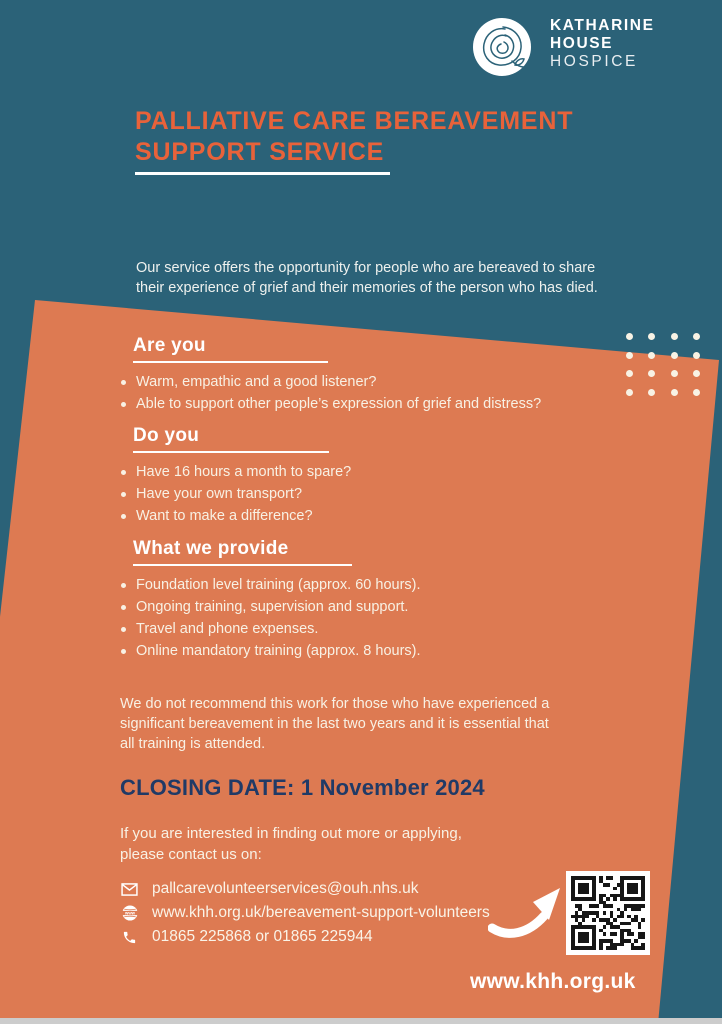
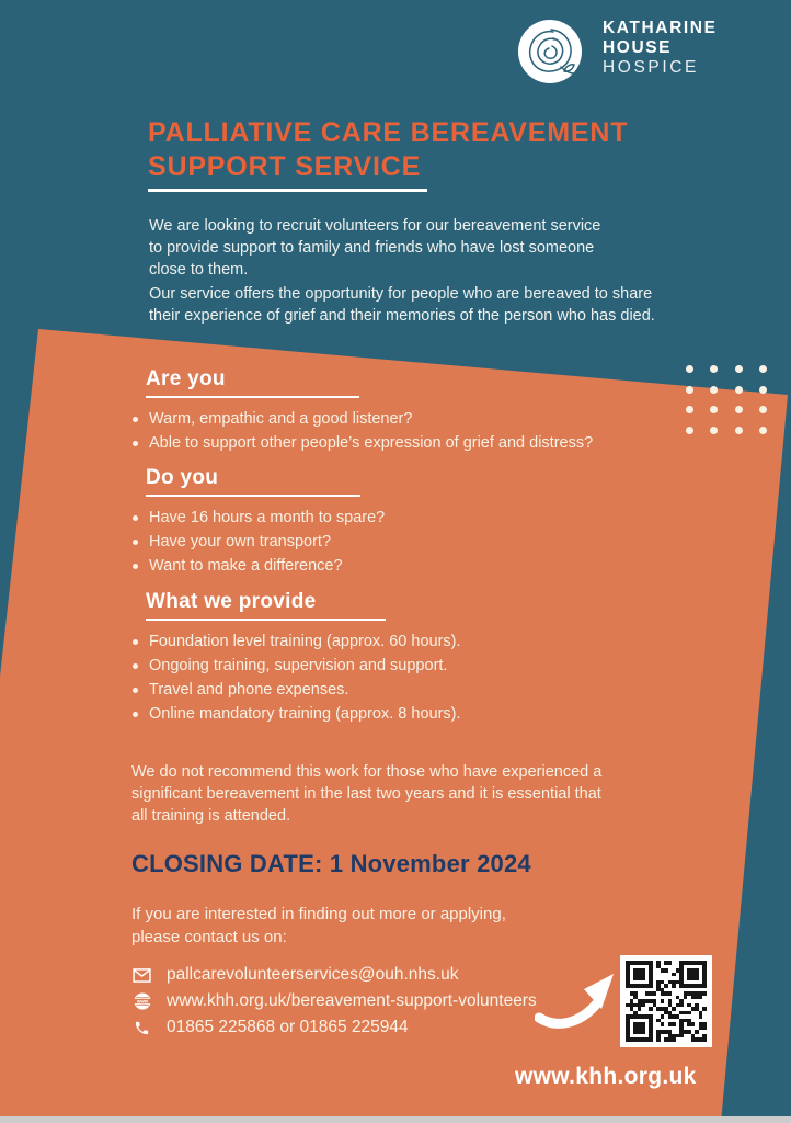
  KATHARINE
  HOUSE
  HOSPICE
  PALLIATIVE CARE BEREAVEMENT
  SUPPORT SERVICE
+ We are looking to recruit volunteers for our bereavement service
+ to provide support to family and friends who have lost someone
+ close to them.
  Our service offers the opportunity for people who are bereaved to share
  their experience of grief and their memories of the person who has died.
  Are you
  Warm, empathic and a good listener?
  Able to support other people’s expression of grief and distress?
  Do you
  Have 16 hours a month to spare?
  Have your own transport?
  Want to make a difference?
  What we provide
  Foundation level training (approx. 60 hours).
  Ongoing training, supervision and support.
  Travel and phone expenses.
  Online mandatory training (approx. 8 hours).
  We do not recommend this work for those who have experienced a
  significant bereavement in the last two years and it is essential that
  all training is attended.
  CLOSING DATE: 1 November 2024
  If you are interested in finding out more or applying,
  please contact us on:
  pallcarevolunteerservices@ouh.nhs.uk
  www.khh.org.uk/bereavement-support-volunteers
  01865 225868 or 01865 225944
  www.khh.org.uk
